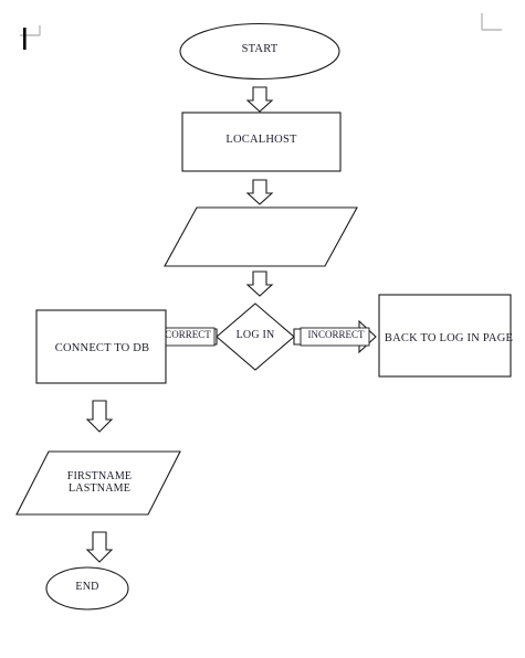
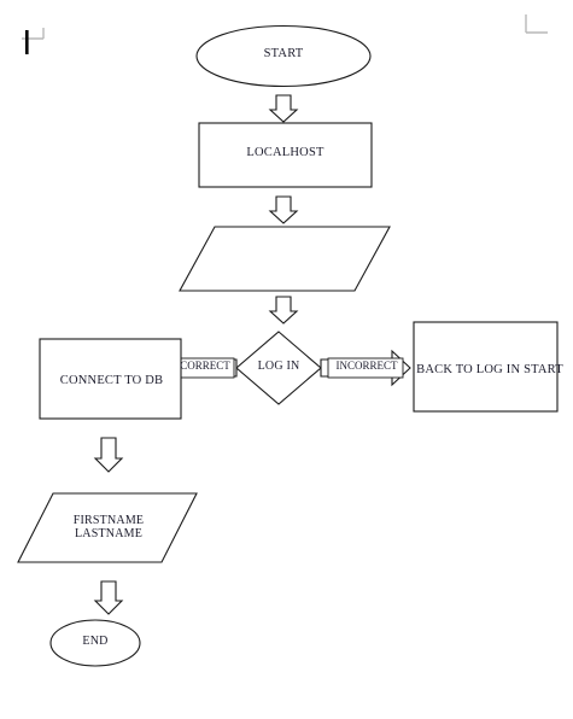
  START
  LOCALHOST
  LOG IN
  CONNECT TO DB
- BACK TO LOG IN PAGE
+ BACK TO LOG IN START
  FIRSTNAME
  LASTNAME
  END
  CORRECT
  INCORRECT
